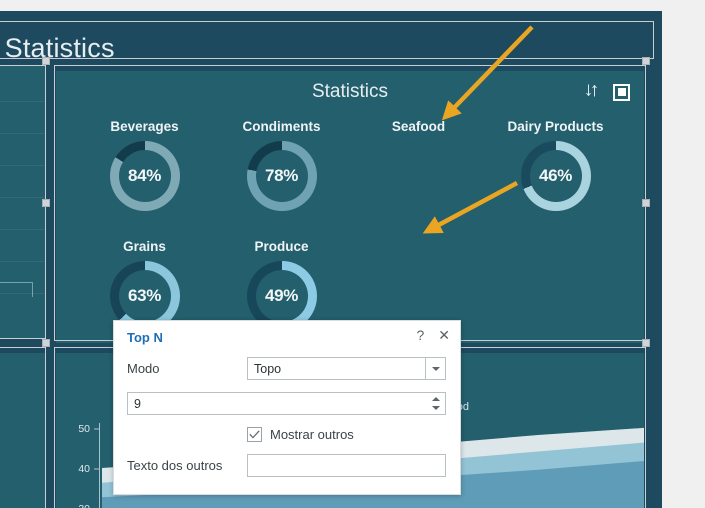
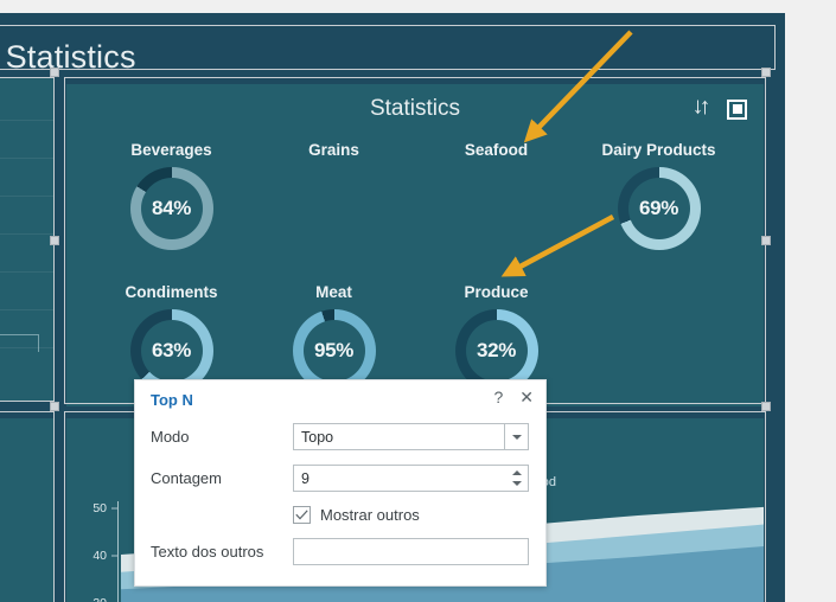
  Statistics
  Statistics
  Beverages
  84%
- Condiments
+ Grains
- 78%
  Seafood
  Dairy Products
- 46%
+ 69%
- Grains
+ Condiments
  63%
+ Meat
+ 95%
  Produce
- 49%
+ 32%
  50
  40
  Top N
  ?
  ✕
  Modo
  Topo
+ Contagem
  9
  Mostrar outros
  Texto dos outros
